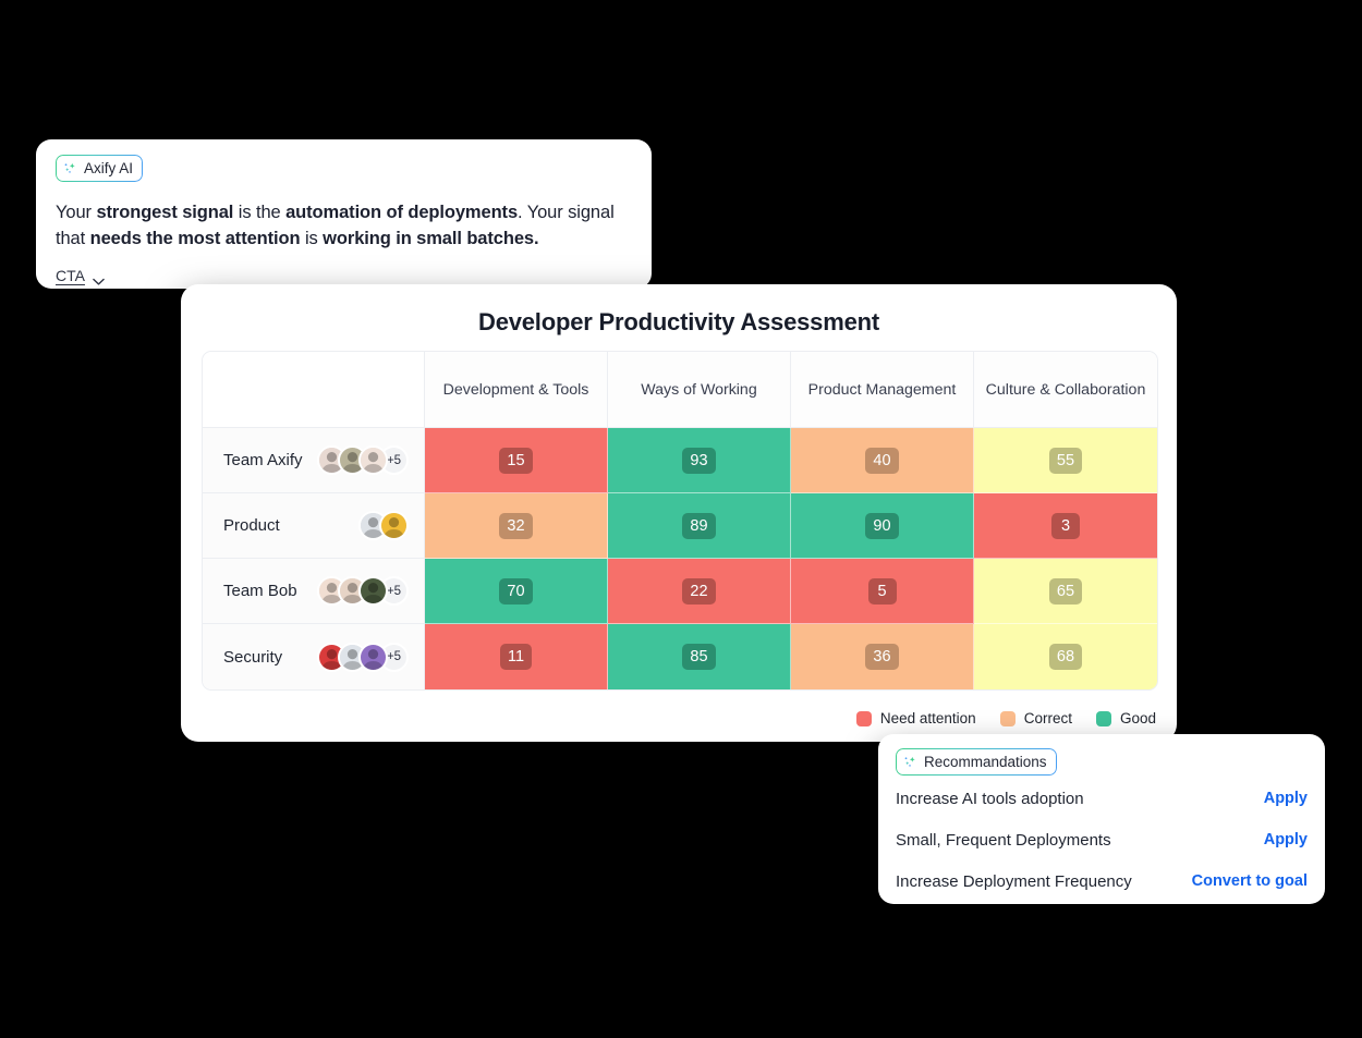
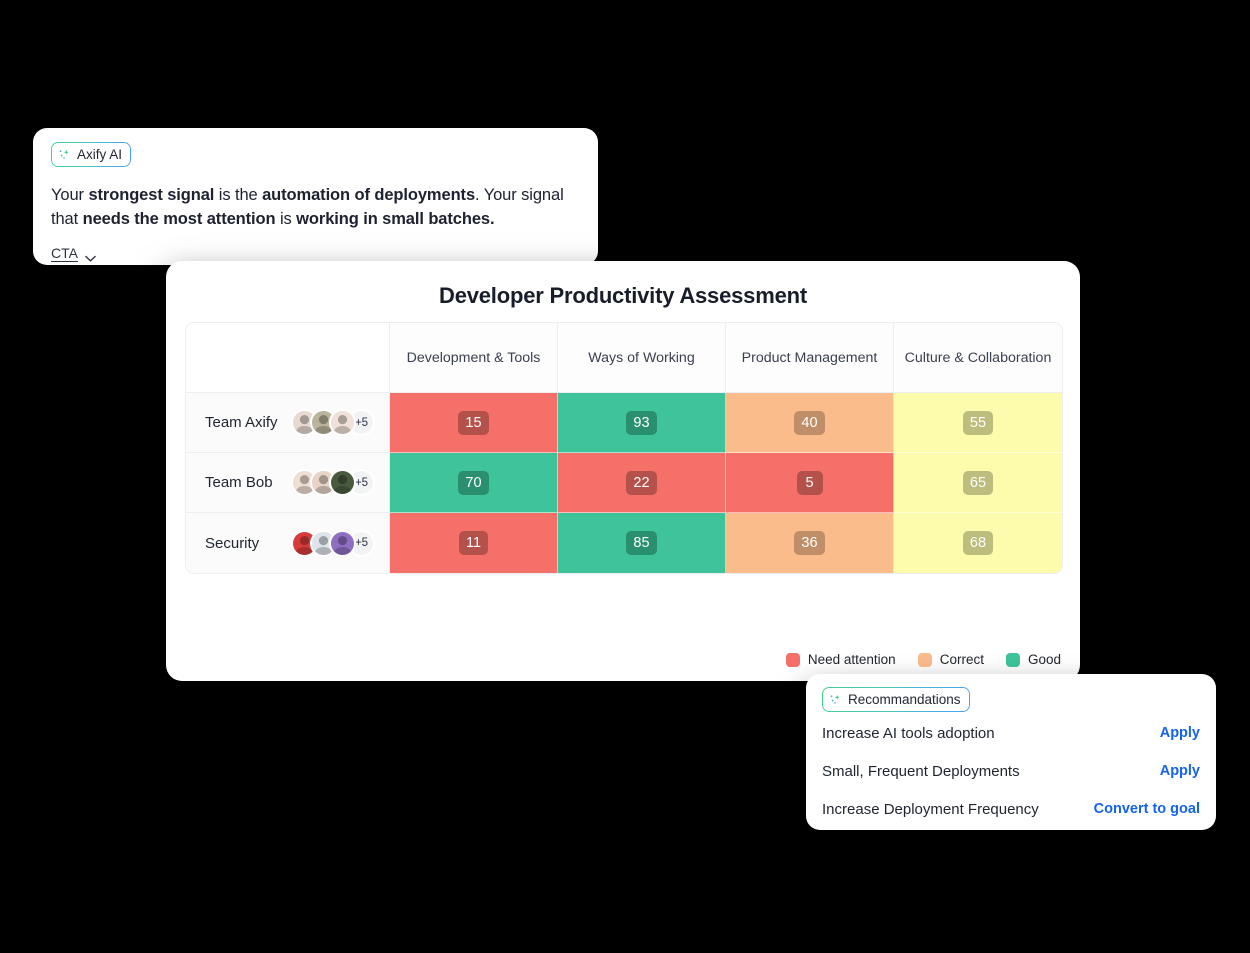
  Your strongest signal is the automation of deployments. Your signal that needs the most attention is working in small batches.
  CTA
  Developer Productivity Assessment
  	Development & Tools	Ways of Working	Product Management	Culture & Collaboration
  Team Axify +5	15	93	40	55
- Product	32	89	90	3
  Team Bob +5	70	22	5	65
  Security +5	11	85	36	68
  Need attention
  Correct
  Good
  Increase AI tools adoption
  Apply
  Small, Frequent Deployments
  Apply
  Increase Deployment Frequency
  Convert to goal
